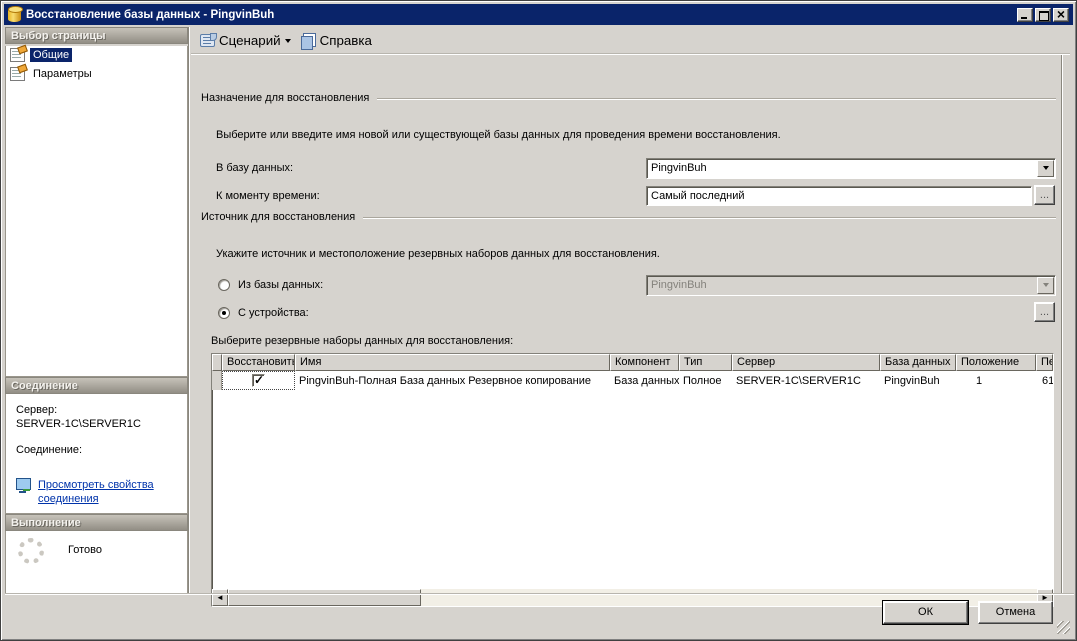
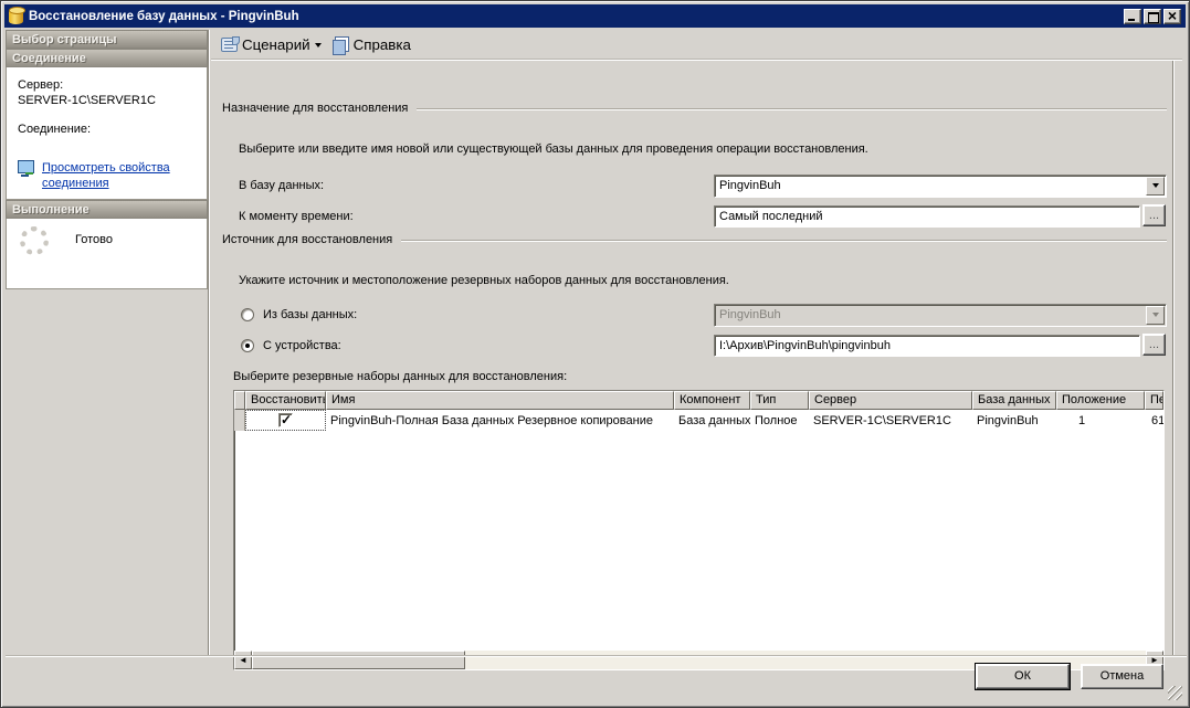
- Восстановление базы данных - PingvinBuh
+ Восстановление базу данных - PingvinBuh
  Выбор страницы
- Общие
- Параметры
  Соединение
  Сервер:
  SERVER-1C\SERVER1C
  Соединение:
  Просмотреть свойства соединения
  Выполнение
  Готово
  Сценарий
  Справка
  Назначение для восстановления
- Выберите или введите имя новой или существующей базы данных для проведения времени восстановления.
+ Выберите или введите имя новой или существующей базы данных для проведения операции восстановления.
  В базу данных:
  PingvinBuh
  К моменту времени:
  Самый последний
  ...
  Источник для восстановления
  Укажите источник и местоположение резервных наборов данных для восстановления.
  Из базы данных:
  PingvinBuh
  С устройства:
+ I:\Архив\PingvinBuh\pingvinbuh
  ...
  Выберите резервные наборы данных для восстановления:
  Восстановит
  Имя
  Компонент
  Тип
  Сервер
  База данных
  Положение
  Пе
  PingvinBuh-Полная База данных Резервное копирование
  База данных
  Полное
  SERVER-1C\SERVER1C
  PingvinBuh
  1
  61
  ◄
  ►
  ОК
  Отмена
